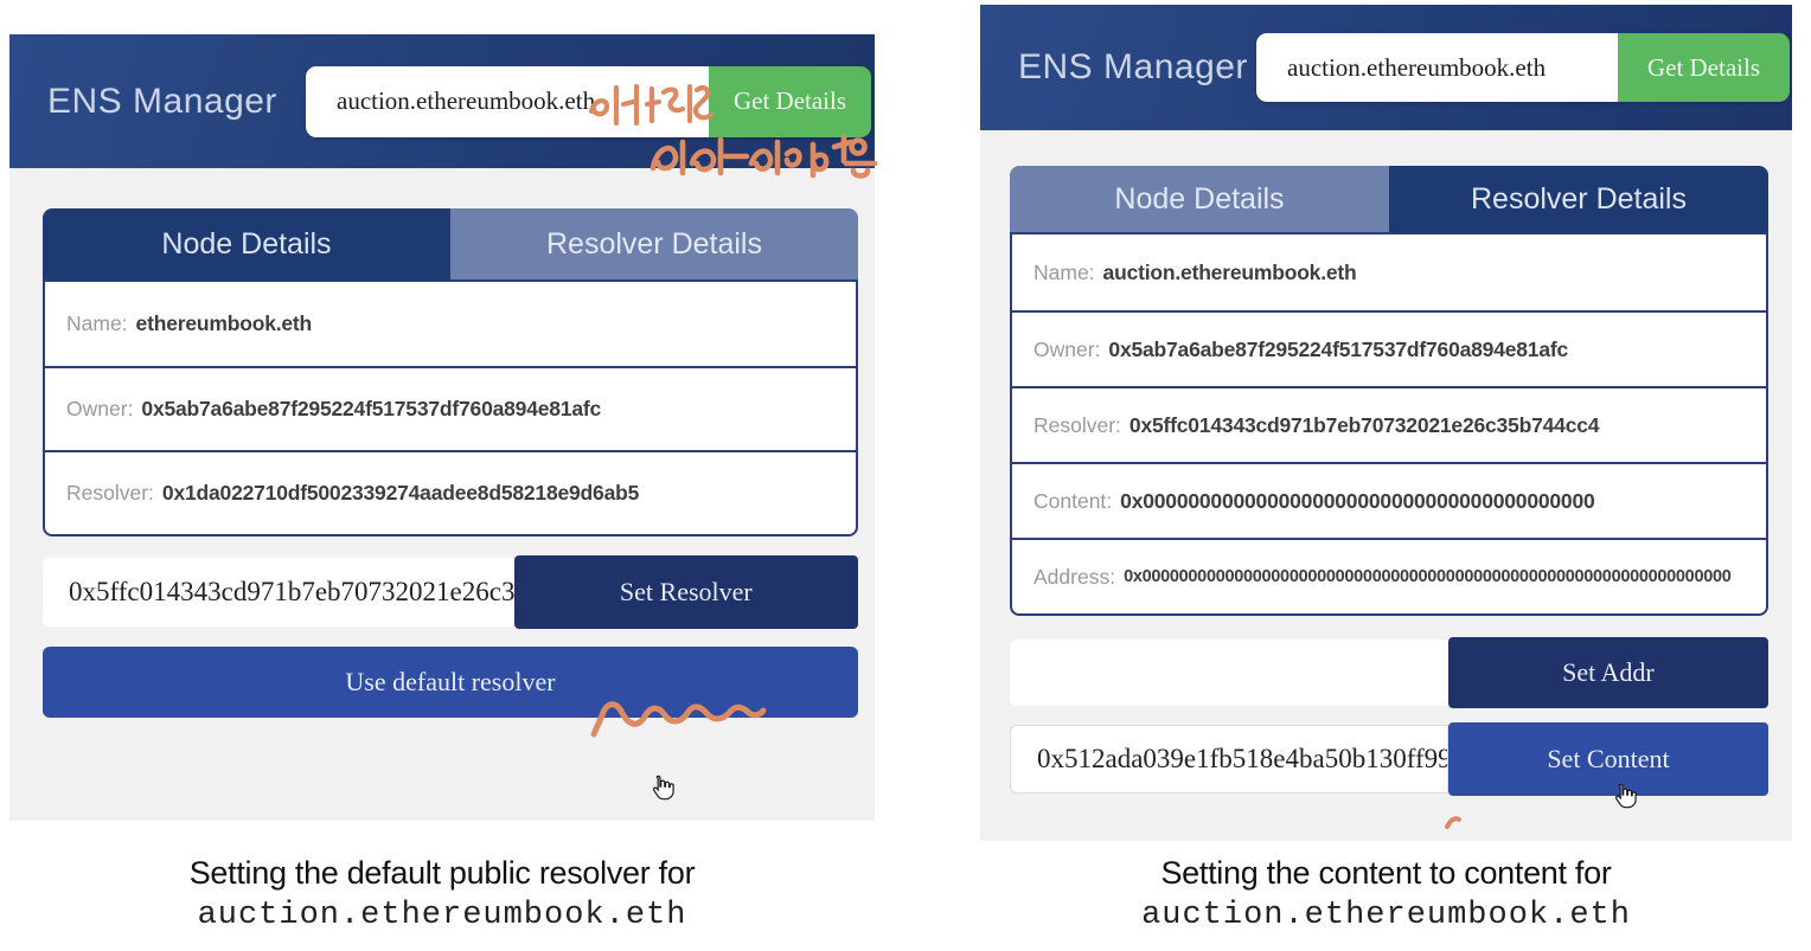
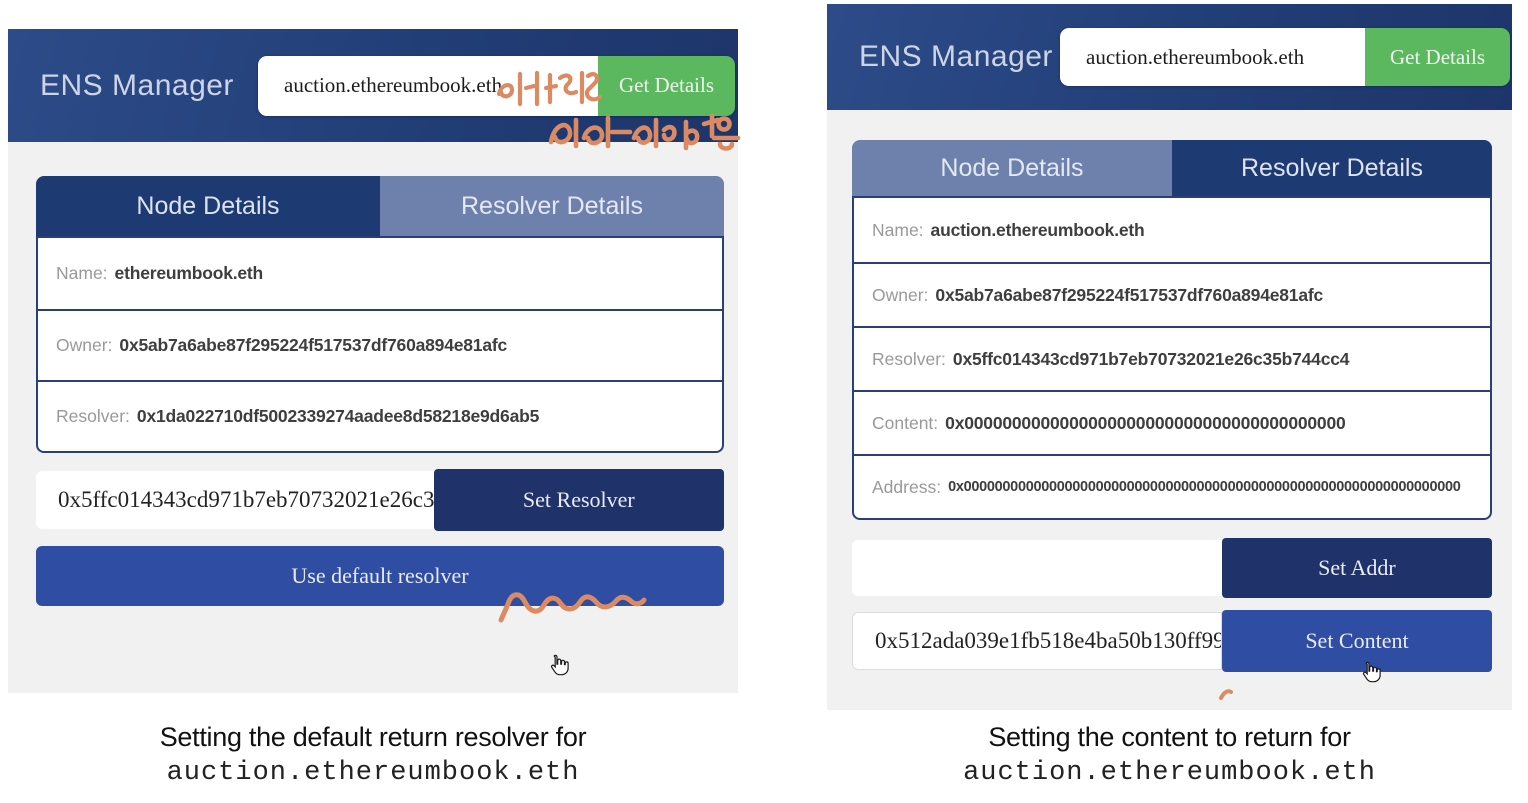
  ENS Manager
  auction.ethereumbook.eth
  Get Details
  Node Details
  Resolver Details
  Name:
  ethereumbook.eth
  Owner:
  0x5ab7a6abe87f295224f517537df760a894e81afc
  Resolver:
  0x1da022710df5002339274aadee8d58218e9d6ab5
  0x5ffc014343cd971b7eb70732021e26c3
  Set Resolver
  Use default resolver
  ENS Manager
  auction.ethereumbook.eth
  Get Details
  Node Details
  Resolver Details
  Name:
  auction.ethereumbook.eth
  Owner:
  0x5ab7a6abe87f295224f517537df760a894e81afc
  Resolver:
  0x5ffc014343cd971b7eb70732021e26c35b744cc4
  Content:
  0x0000000000000000000000000000000000000000
  Address:
  0x0000000000000000000000000000000000000000000000000000000000000000
  Set Addr
  0x512ada039e1fb518e4ba50b130ff99
  Set Content
- Setting the default public resolver for
+ Setting the default return resolver for
  auction.ethereumbook.eth
- Setting the content to content for
+ Setting the content to return for
  auction.ethereumbook.eth
